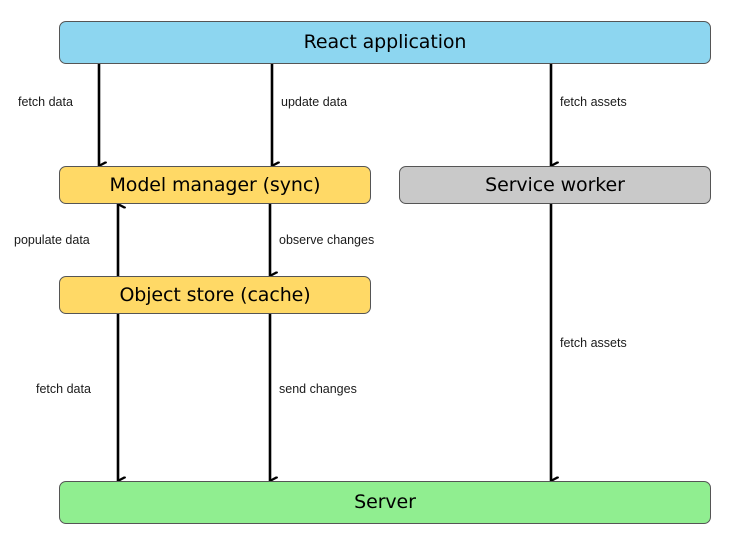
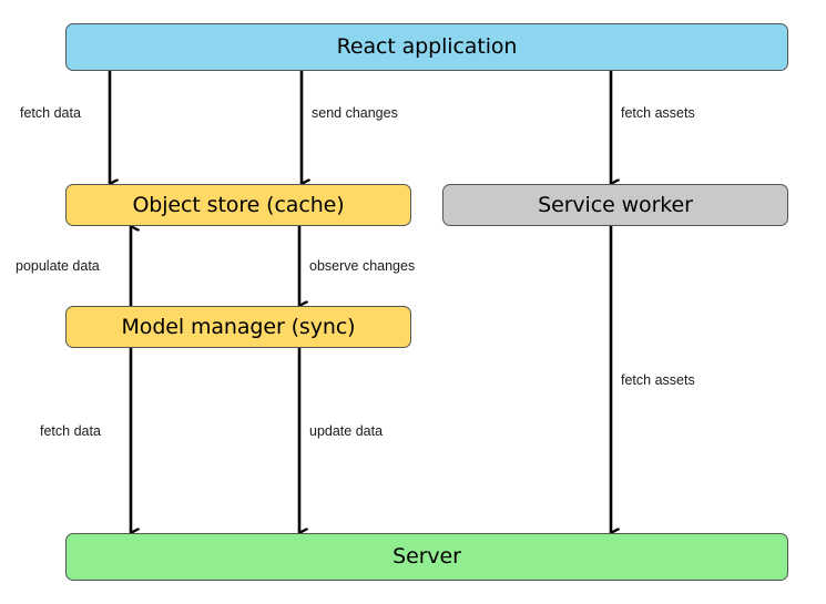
  React application
- Model manager (sync)
+ Object store (cache)
  Service worker
- Object store (cache)
+ Model manager (sync)
  Server
  fetch data
- update data
+ send changes
  fetch assets
  populate data
  observe changes
  fetch data
- send changes
+ update data
  fetch assets
